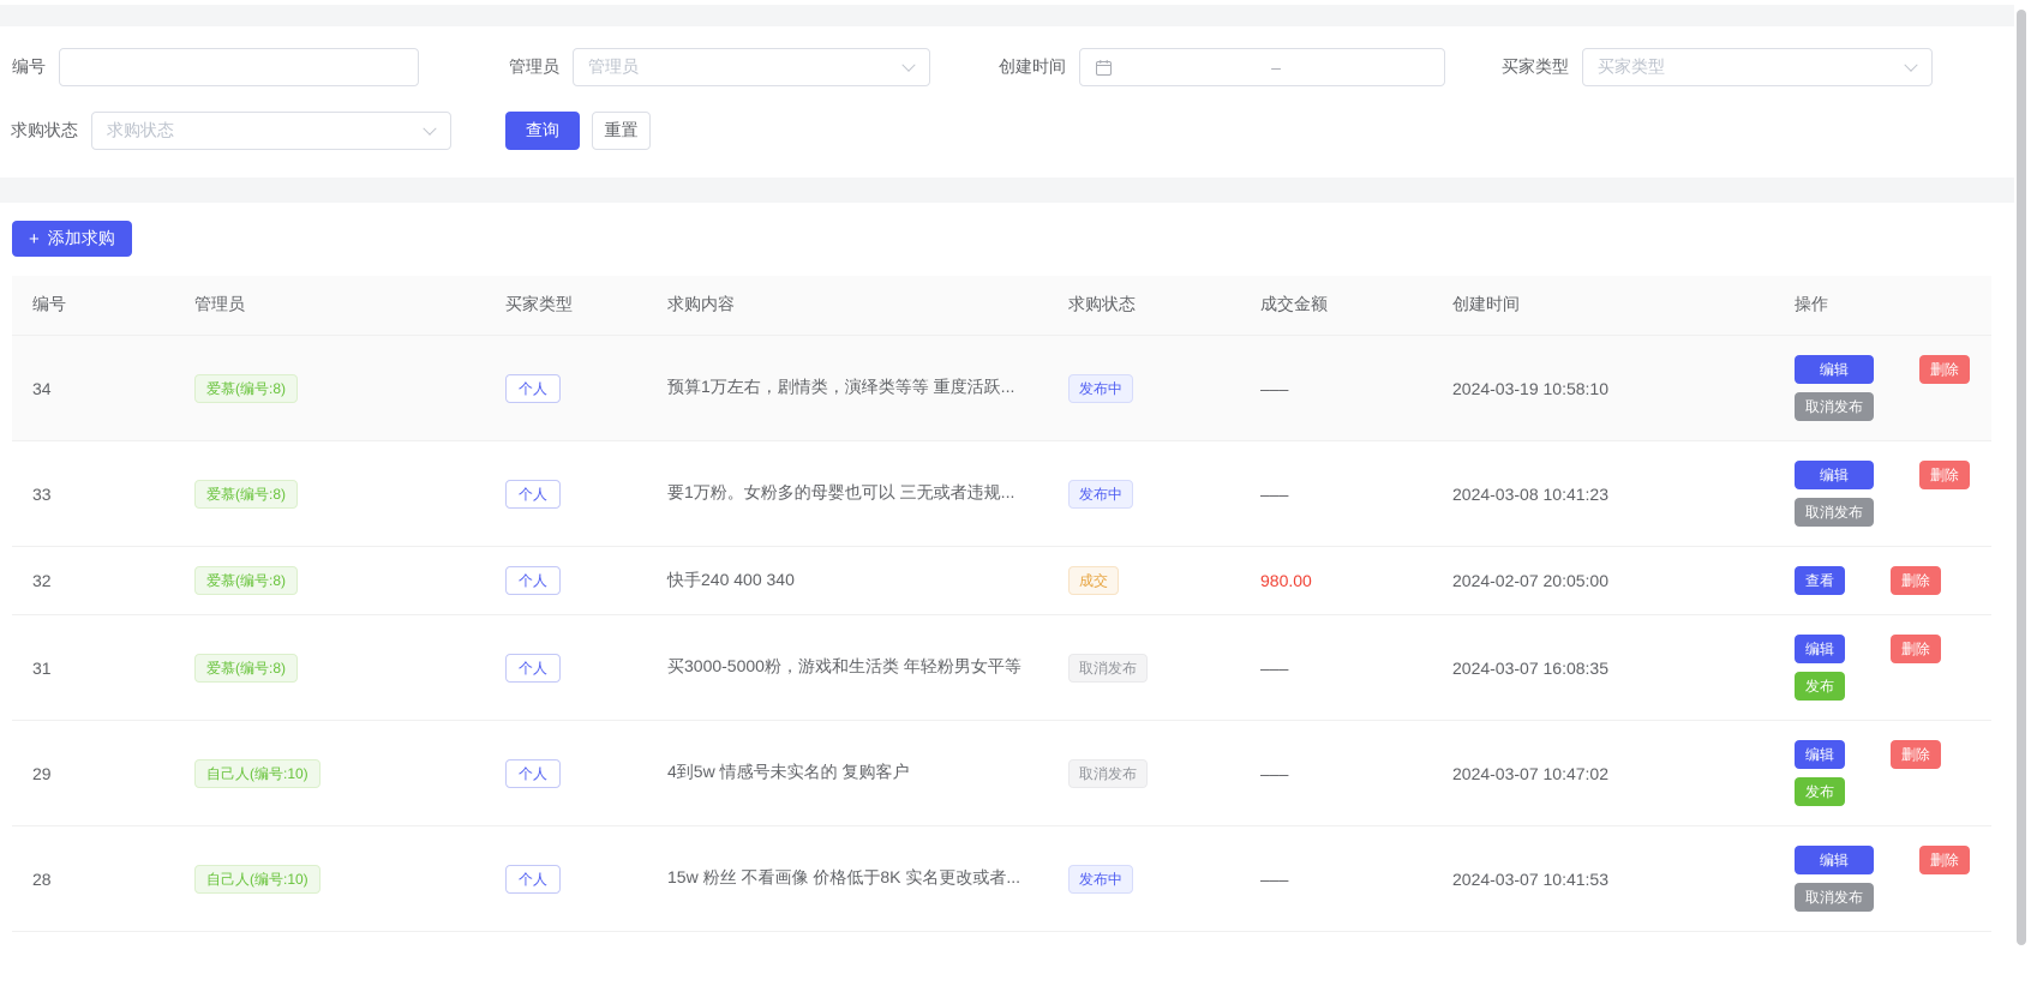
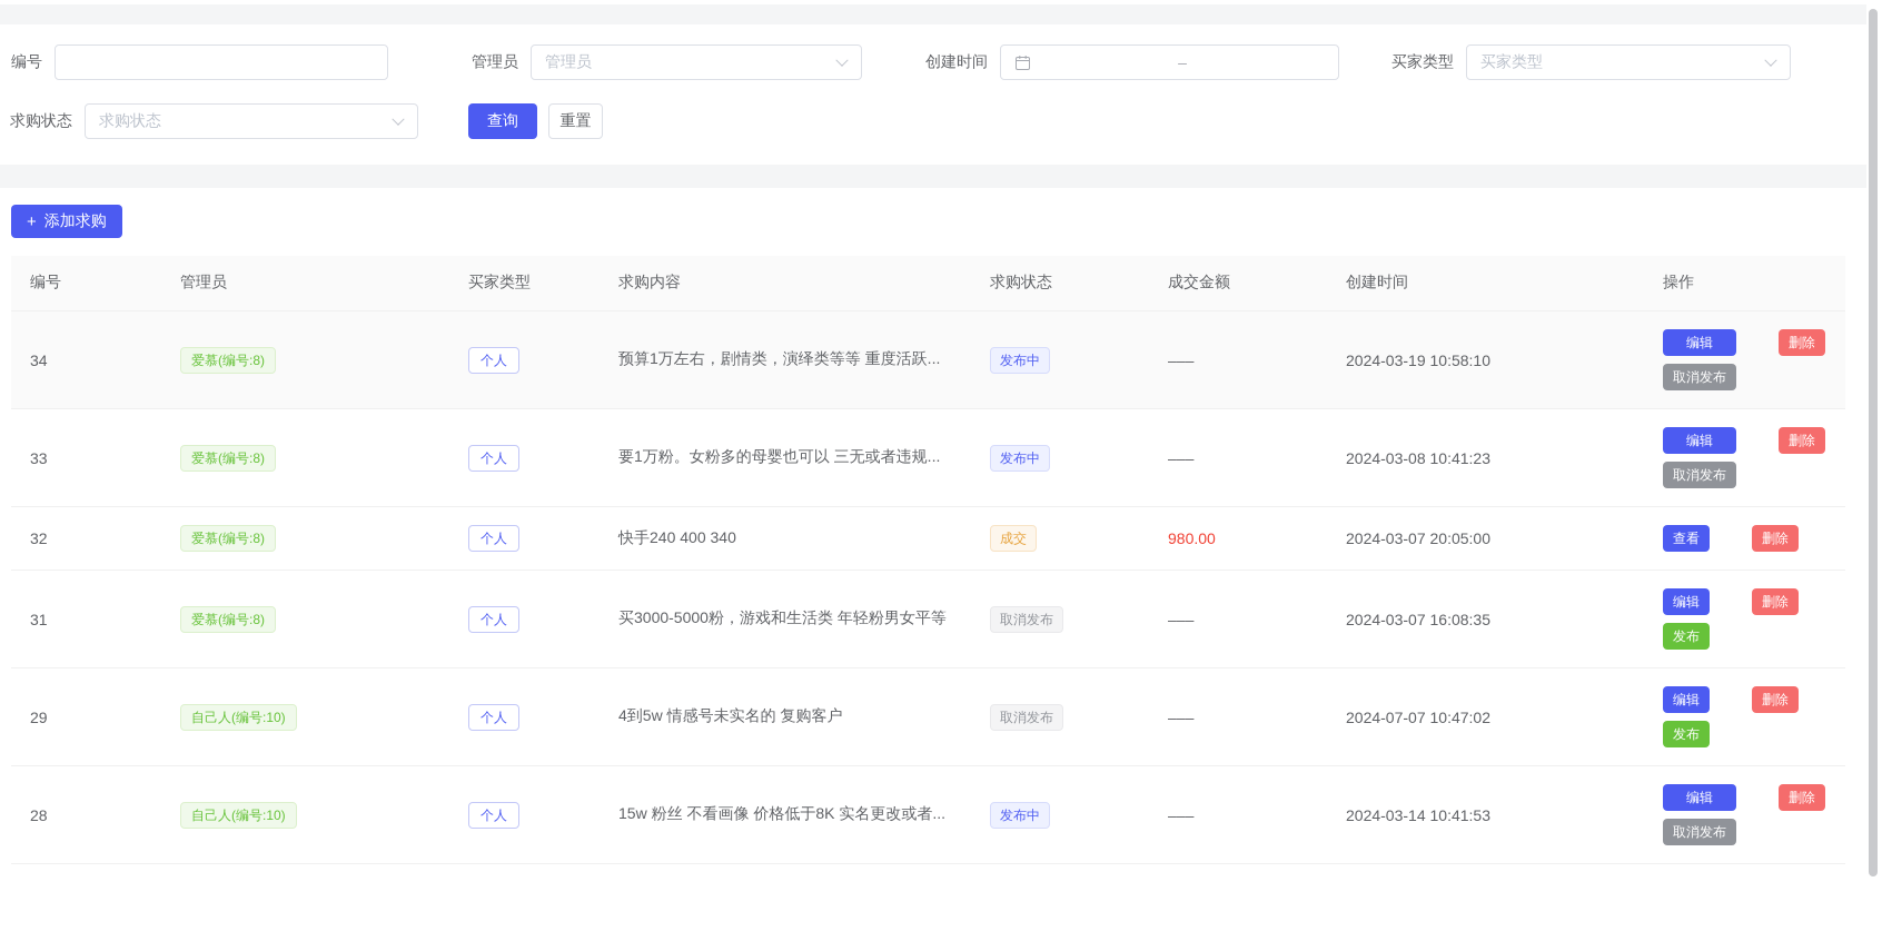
  编号
  管理员
  管理员
  创建时间
  –
  买家类型
  买家类型
  求购状态
  求购状态
  查询
  重置
  +
  添加求购
  编号	管理员	买家类型	求购内容	求购状态	成交金额	创建时间	操作
  34	爱慕(编号:8)	个人	预算1万左右，剧情类，演绎类等等 重度活跃...	发布中	–––	2024-03-19 10:58:10	编辑 删除取消发布
  33	爱慕(编号:8)	个人	要1万粉。女粉多的母婴也可以 三无或者违规...	发布中	–––	2024-03-08 10:41:23	编辑 删除取消发布
- 32	爱慕(编号:8)	个人	快手240 400 340	成交	980.00	2024-02-07 20:05:00	查看 删除
+ 32	爱慕(编号:8)	个人	快手240 400 340	成交	980.00	2024-03-07 20:05:00	查看 删除
  31	爱慕(编号:8)	个人	买3000-5000粉，游戏和生活类 年轻粉男女平等	取消发布	–––	2024-03-07 16:08:35	编辑 删除发布
- 29	自己人(编号:10)	个人	4到5w 情感号未实名的 复购客户	取消发布	–––	2024-03-07 10:47:02	编辑 删除发布
+ 29	自己人(编号:10)	个人	4到5w 情感号未实名的 复购客户	取消发布	–––	2024-07-07 10:47:02	编辑 删除发布
- 28	自己人(编号:10)	个人	15w 粉丝 不看画像 价格低于8K 实名更改或者...	发布中	–––	2024-03-07 10:41:53	编辑 删除取消发布
+ 28	自己人(编号:10)	个人	15w 粉丝 不看画像 价格低于8K 实名更改或者...	发布中	–––	2024-03-14 10:41:53	编辑 删除取消发布
